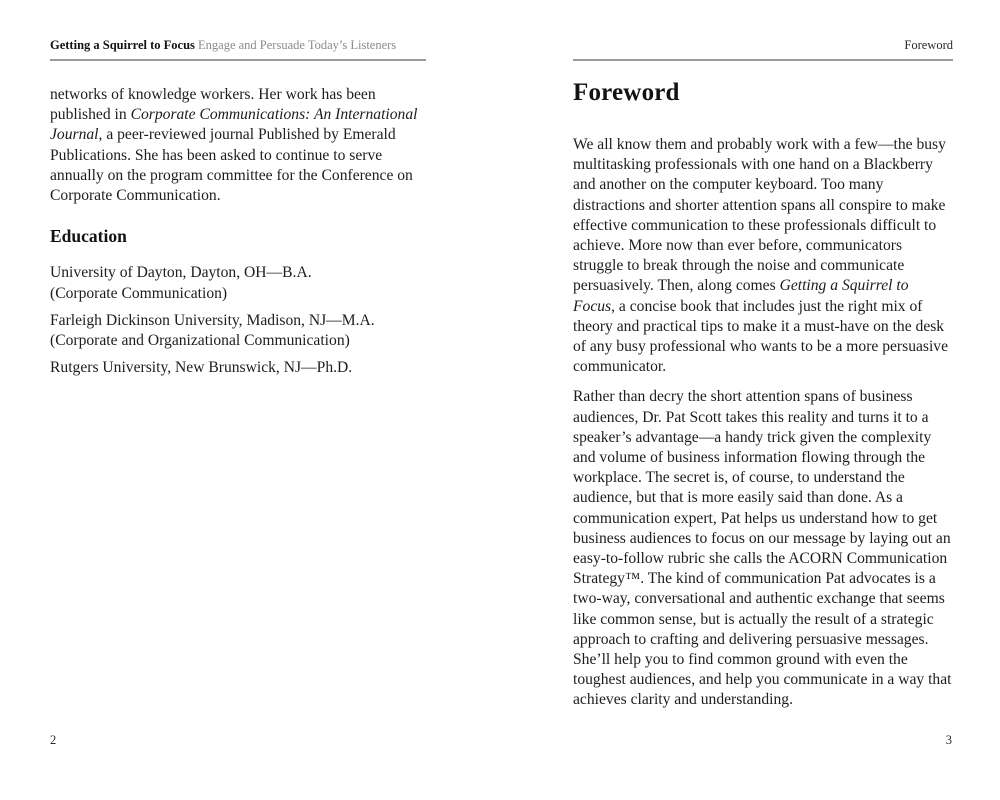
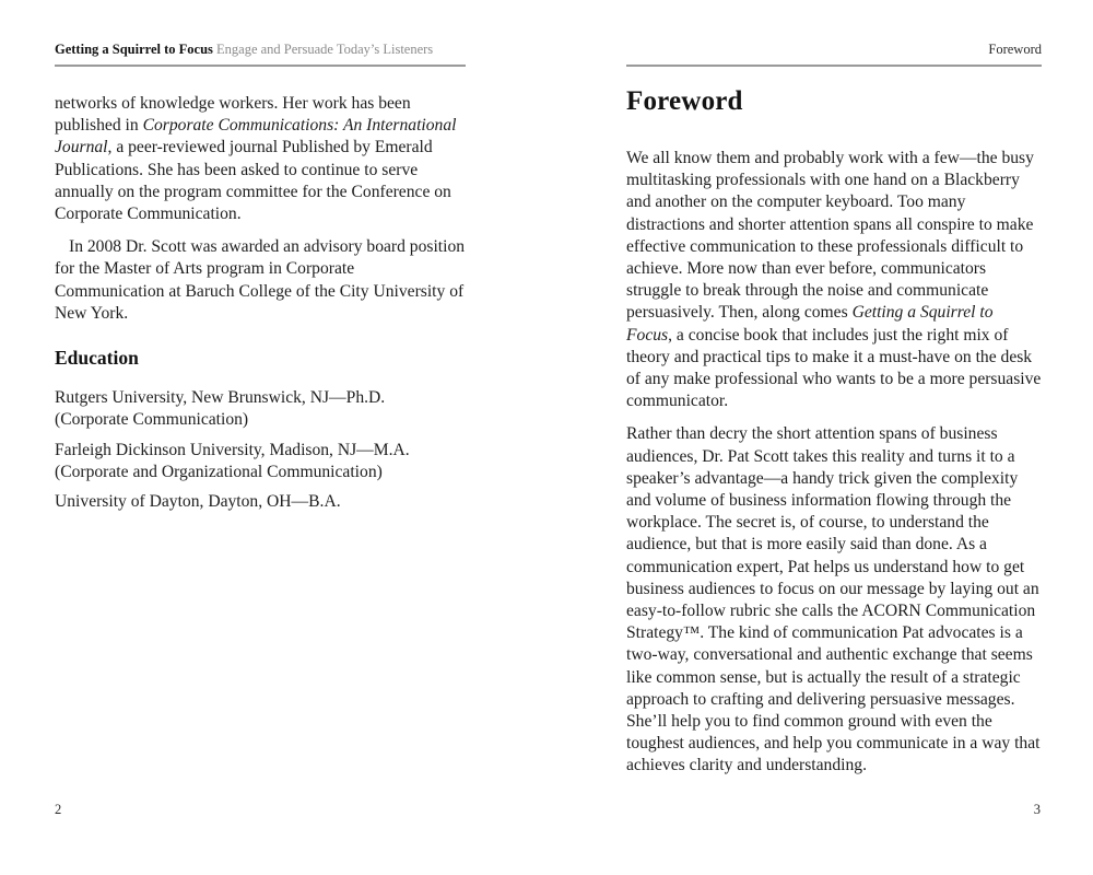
  Getting a Squirrel to Focus Engage and Persuade Today’s Listeners
  networks of knowledge workers. Her work has been published in Corporate Communications: An International Journal, a peer-reviewed journal Published by Emerald Publications. She has been asked to continue to serve annually on the program committee for the Conference on Corporate Communication.
+ In 2008 Dr. Scott was awarded an advisory board position for the Master of Arts program in Corporate Communication at Baruch College of the City University of New York.
  Education
- University of Dayton, Dayton, OH—B.A.
+ Rutgers University, New Brunswick, NJ—Ph.D.
  (Corporate Communication)
  Farleigh Dickinson University, Madison, NJ—M.A.
  (Corporate and Organizational Communication)
- Rutgers University, New Brunswick, NJ—Ph.D.
+ University of Dayton, Dayton, OH—B.A.
  Foreword
  Foreword
- We all know them and probably work with a few—the busy multitasking professionals with one hand on a Blackberry and another on the computer keyboard. Too many distractions and shorter attention spans all conspire to make effective communication to these professionals difficult to achieve. More now than ever before, communicators struggle to break through the noise and communicate persuasively. Then, along comes Getting a Squirrel to Focus, a concise book that includes just the right mix of theory and practical tips to make it a must-have on the desk of any busy professional who wants to be a more persuasive communicator.
+ We all know them and probably work with a few—the busy multitasking professionals with one hand on a Blackberry and another on the computer keyboard. Too many distractions and shorter attention spans all conspire to make effective communication to these professionals difficult to achieve. More now than ever before, communicators struggle to break through the noise and communicate persuasively. Then, along comes Getting a Squirrel to Focus, a concise book that includes just the right mix of theory and practical tips to make it a must-have on the desk of any make professional who wants to be a more persuasive communicator.
  Rather than decry the short attention spans of business audiences, Dr. Pat Scott takes this reality and turns it to a speaker’s advantage—a handy trick given the complexity and volume of business information flowing through the workplace. The secret is, of course, to understand the audience, but that is more easily said than done. As a communication expert, Pat helps us understand how to get business audiences to focus on our message by laying out an easy-to-follow rubric she calls the ACORN Communication Strategy™. The kind of communication Pat advocates is a two-way, conversational and authentic exchange that seems like common sense, but is actually the result of a strategic approach to crafting and delivering persuasive messages. She’ll help you to find common ground with even the toughest audiences, and help you communicate in a way that achieves clarity and understanding.
  2
  3
